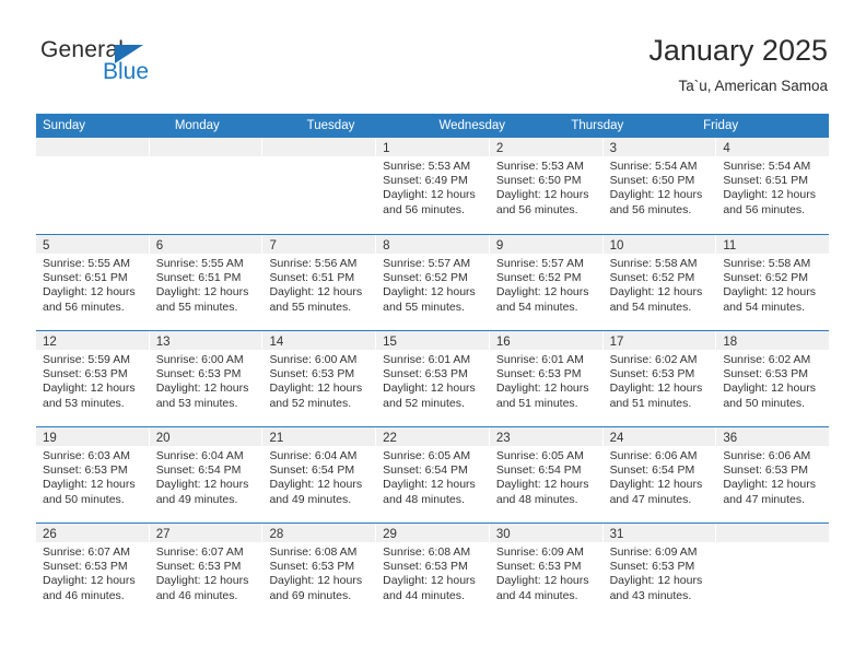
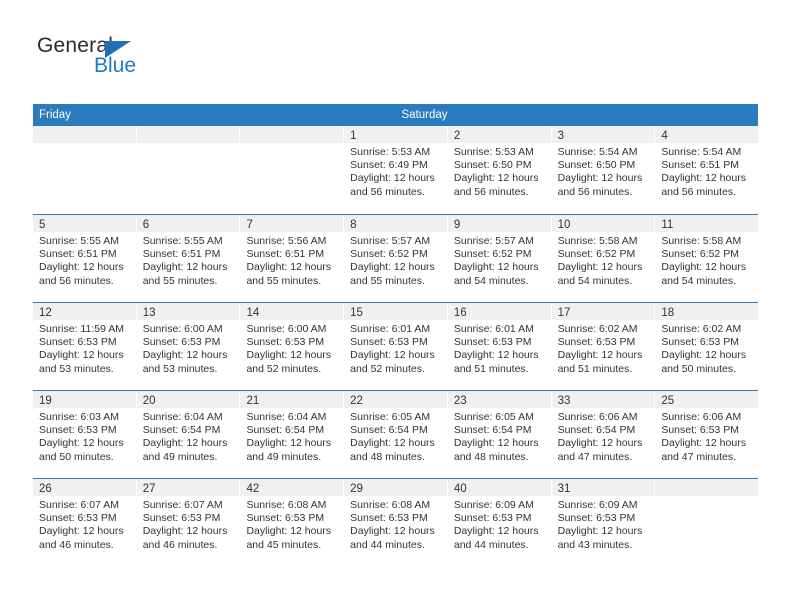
  General
  Blue
- January 2025
- Ta`u, American Samoa
- Sunday
- Monday
- Tuesday
- Wednesday
- Thursday
  Friday
+ Saturday
  1
  Sunrise: 5:53 AM
  Sunset: 6:49 PM
  Daylight: 12 hours
  and 56 minutes.
  2
  Sunrise: 5:53 AM
  Sunset: 6:50 PM
  Daylight: 12 hours
  and 56 minutes.
  3
  Sunrise: 5:54 AM
  Sunset: 6:50 PM
  Daylight: 12 hours
  and 56 minutes.
  4
  Sunrise: 5:54 AM
  Sunset: 6:51 PM
  Daylight: 12 hours
  and 56 minutes.
  5
  Sunrise: 5:55 AM
  Sunset: 6:51 PM
  Daylight: 12 hours
  and 56 minutes.
  6
  Sunrise: 5:55 AM
  Sunset: 6:51 PM
  Daylight: 12 hours
  and 55 minutes.
  7
  Sunrise: 5:56 AM
  Sunset: 6:51 PM
  Daylight: 12 hours
  and 55 minutes.
  8
  Sunrise: 5:57 AM
  Sunset: 6:52 PM
  Daylight: 12 hours
  and 55 minutes.
  9
  Sunrise: 5:57 AM
  Sunset: 6:52 PM
  Daylight: 12 hours
  and 54 minutes.
  10
  Sunrise: 5:58 AM
  Sunset: 6:52 PM
  Daylight: 12 hours
  and 54 minutes.
  11
  Sunrise: 5:58 AM
  Sunset: 6:52 PM
  Daylight: 12 hours
  and 54 minutes.
  12
- Sunrise: 5:59 AM
+ Sunrise: 11:59 AM
  Sunset: 6:53 PM
  Daylight: 12 hours
  and 53 minutes.
  13
  Sunrise: 6:00 AM
  Sunset: 6:53 PM
  Daylight: 12 hours
  and 53 minutes.
  14
  Sunrise: 6:00 AM
  Sunset: 6:53 PM
  Daylight: 12 hours
  and 52 minutes.
  15
  Sunrise: 6:01 AM
  Sunset: 6:53 PM
  Daylight: 12 hours
  and 52 minutes.
  16
  Sunrise: 6:01 AM
  Sunset: 6:53 PM
  Daylight: 12 hours
  and 51 minutes.
  17
  Sunrise: 6:02 AM
  Sunset: 6:53 PM
  Daylight: 12 hours
  and 51 minutes.
  18
  Sunrise: 6:02 AM
  Sunset: 6:53 PM
  Daylight: 12 hours
  and 50 minutes.
  19
  Sunrise: 6:03 AM
  Sunset: 6:53 PM
  Daylight: 12 hours
  and 50 minutes.
  20
  Sunrise: 6:04 AM
  Sunset: 6:54 PM
  Daylight: 12 hours
  and 49 minutes.
  21
  Sunrise: 6:04 AM
  Sunset: 6:54 PM
  Daylight: 12 hours
  and 49 minutes.
  22
  Sunrise: 6:05 AM
  Sunset: 6:54 PM
  Daylight: 12 hours
  and 48 minutes.
  23
  Sunrise: 6:05 AM
  Sunset: 6:54 PM
  Daylight: 12 hours
  and 48 minutes.
- 24
+ 33
  Sunrise: 6:06 AM
  Sunset: 6:54 PM
  Daylight: 12 hours
  and 47 minutes.
- 36
+ 25
  Sunrise: 6:06 AM
  Sunset: 6:53 PM
  Daylight: 12 hours
  and 47 minutes.
  26
  Sunrise: 6:07 AM
  Sunset: 6:53 PM
  Daylight: 12 hours
  and 46 minutes.
  27
  Sunrise: 6:07 AM
  Sunset: 6:53 PM
  Daylight: 12 hours
  and 46 minutes.
- 28
+ 42
  Sunrise: 6:08 AM
  Sunset: 6:53 PM
  Daylight: 12 hours
- and 69 minutes.
+ and 45 minutes.
  29
  Sunrise: 6:08 AM
  Sunset: 6:53 PM
  Daylight: 12 hours
  and 44 minutes.
- 30
+ 40
  Sunrise: 6:09 AM
  Sunset: 6:53 PM
  Daylight: 12 hours
  and 44 minutes.
  31
  Sunrise: 6:09 AM
  Sunset: 6:53 PM
  Daylight: 12 hours
  and 43 minutes.
